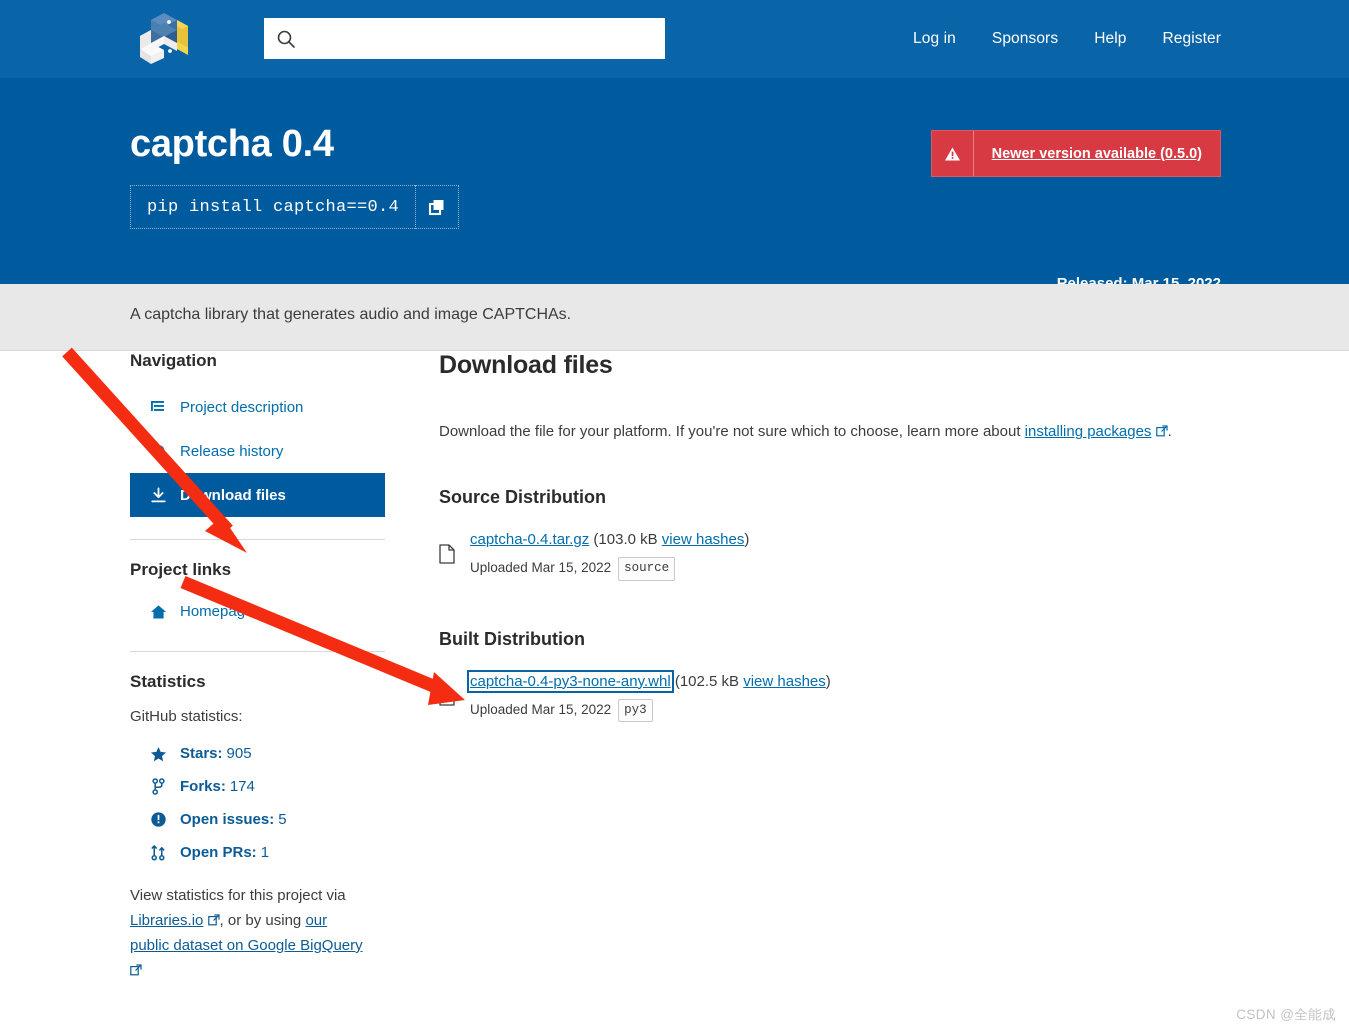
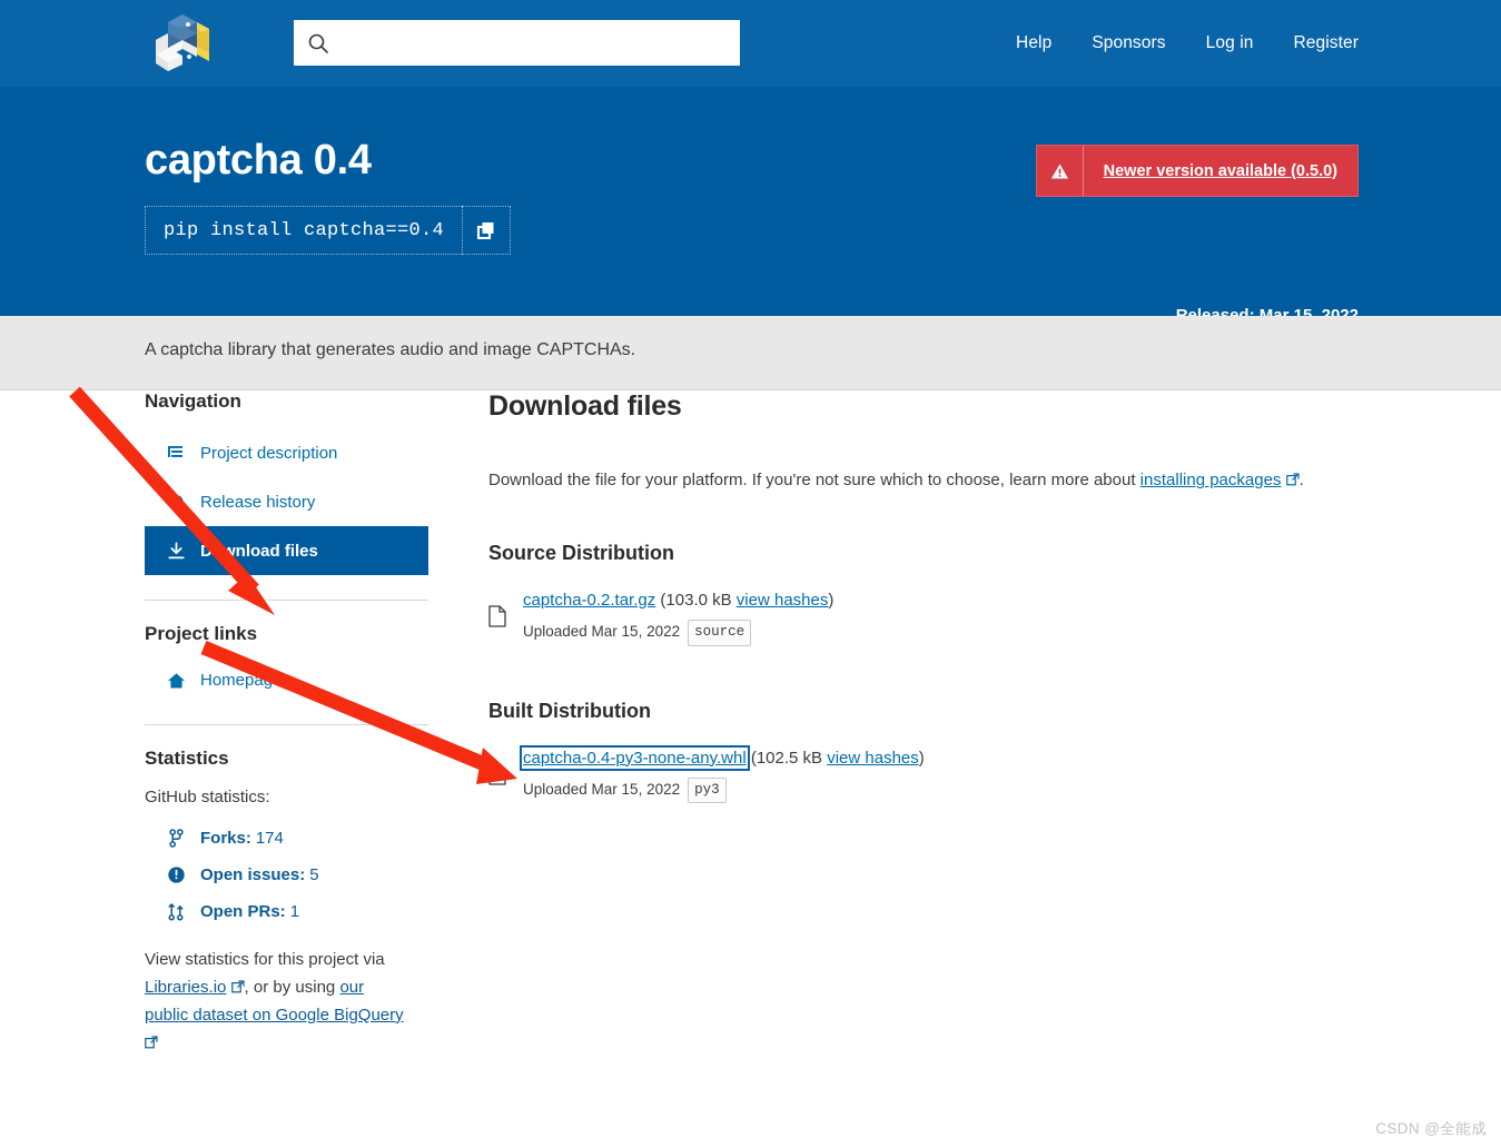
- Log in
+ Help
  Sponsors
- Help
+ Log in
  Register
  captcha 0.4
  pip install captcha==0.4
  Newer version available (0.5.0)
  A captcha library that generates audio and image CAPTCHAs.
  Navigation
  Project description
  Release history
  Dwnload files
  Project links
  Homepa
  Statistics
  GitHub statistics:
- Stars: 905
  Forks: 174
  Open issues: 5
  Open PRs: 1
  View statistics for this project via Libraries.io , or by using our public dataset on Google BigQuery
  Download files
  Download the file for your platform. If you're not sure which to choose, learn more about installing packages .
  Source Distribution
- captcha-0.4.tar.gz (103.0 kB view hashes)
+ captcha-0.2.tar.gz (103.0 kB view hashes)
  Uploaded Mar 15, 2022
  source
  Built Distribution
  captcha-0.4-py3-none-any.whl (102.5 kB view hashes)
  Uploaded Mar 15, 2022
  py3
  CSDN @全能成
